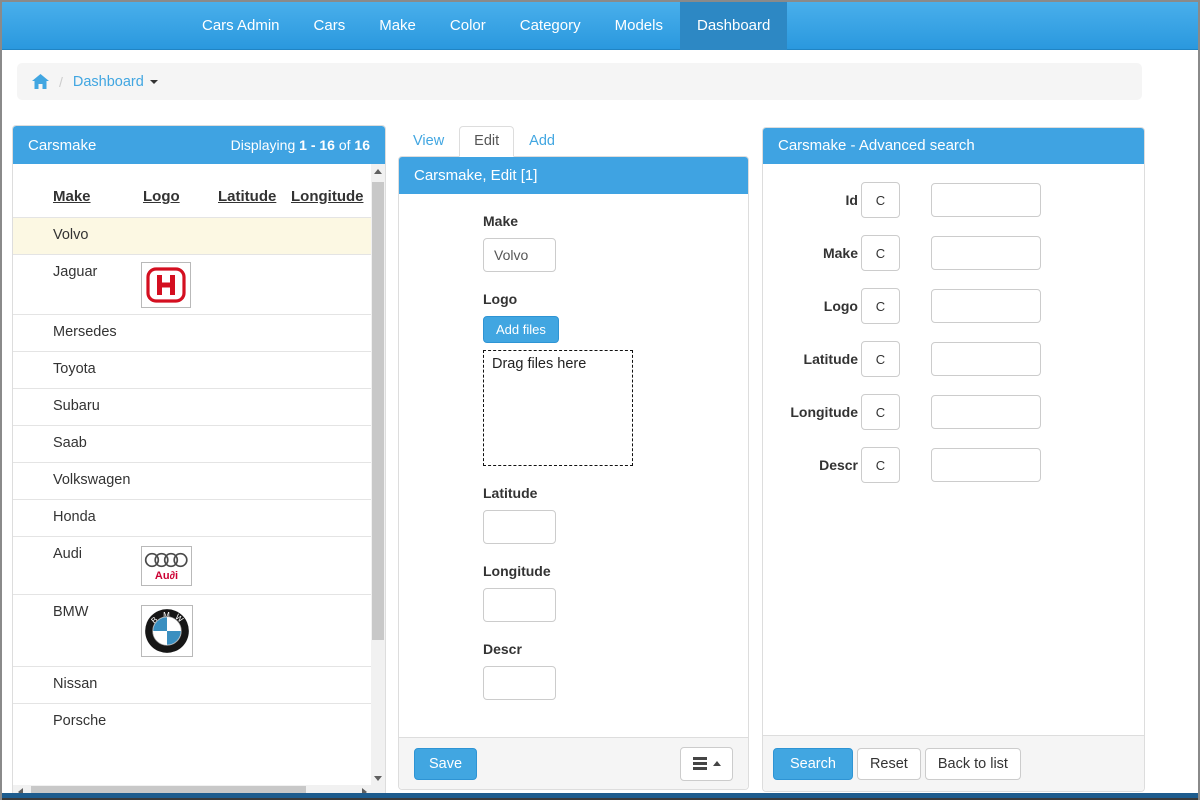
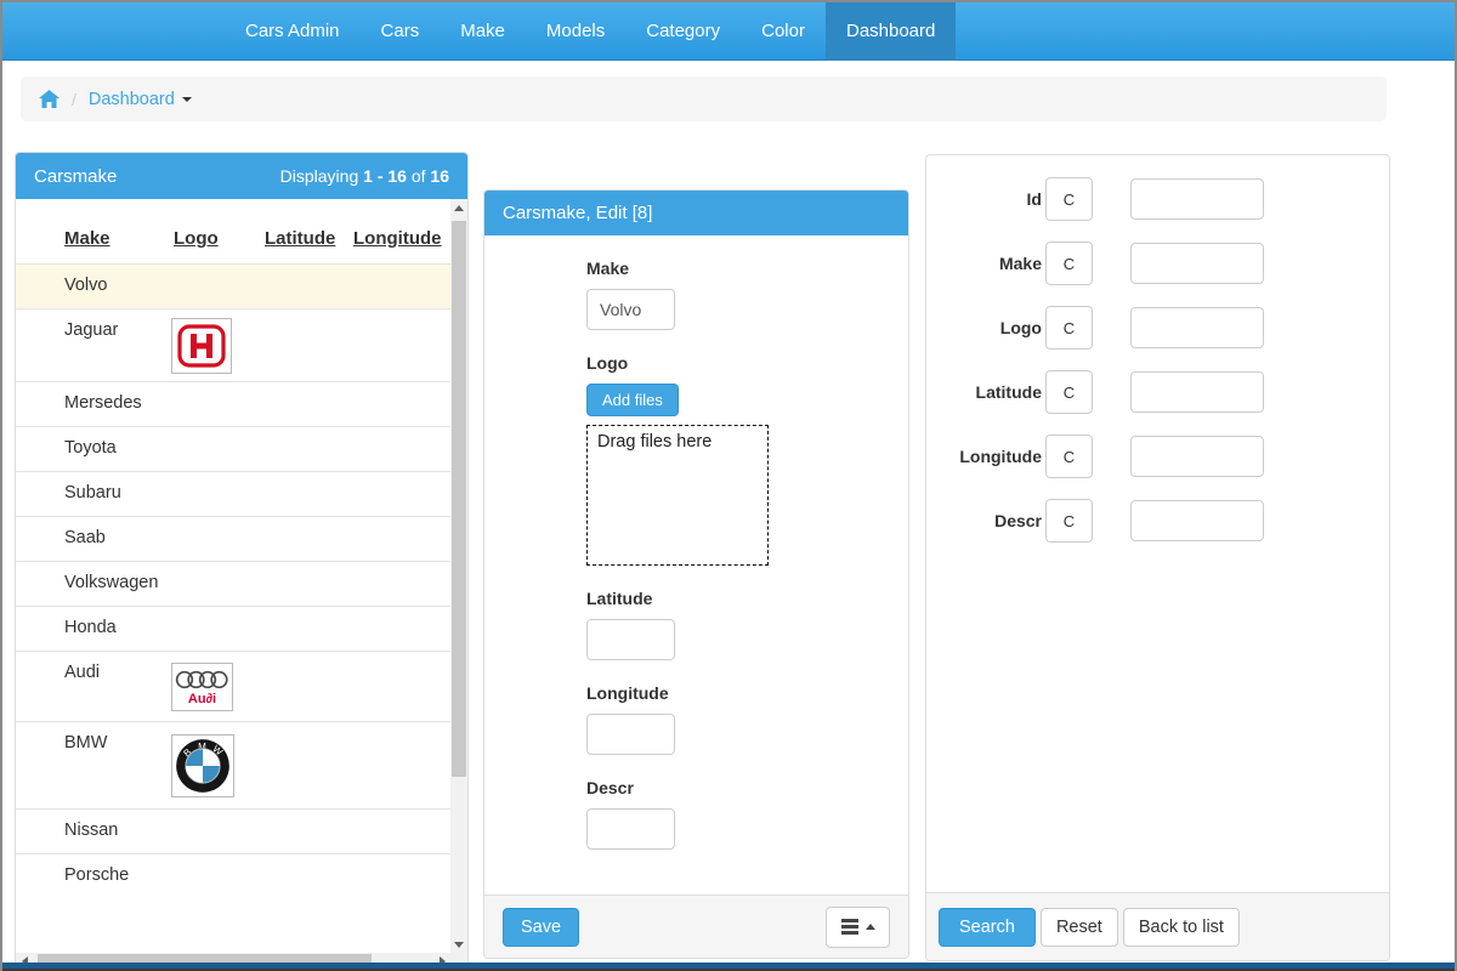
  Cars Admin
  Cars
  Make
- Color
+ Models
  Category
- Models
+ Color
  Dashboard
  /
  Dashboard
  Carsmake
  Displaying 1 - 16 of 16
  Make
  Logo
  Latitude
  Longitude
  Volvo
  Jaguar
  Mersedes
  Toyota
  Subaru
  Saab
  Volkswagen
  Honda
  Audi
  Au∂i
  BMW
  M
  Nissan
  Porsche
- View
- Edit
- Add
- Carsmake, Edit [1]
+ Carsmake, Edit [8]
  Make
  Volvo
  Logo
  Add files
  Drag files here
  Latitude
  Longitude
  Descr
  Save
- Carsmake - Advanced search
  Id
  C
  Make
  C
  Logo
  C
  Latitude
  C
  Longitude
  C
  Descr
  C
  Search
  Reset
  Back to list
